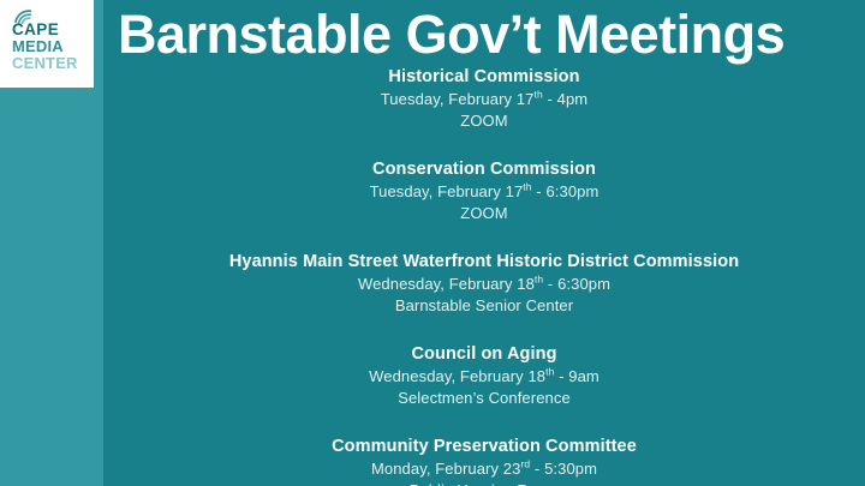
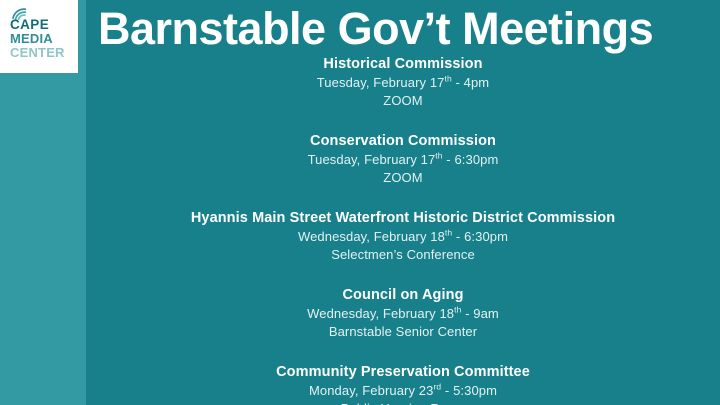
  CAPE
  MEDIA
  CENTER
  Barnstable Gov’t Meetings
  Historical Commission
  Tuesday, February 17th - 4pm
  ZOOM
  Conservation Commission
  Tuesday, February 17th - 6:30pm
  ZOOM
  Hyannis Main Street Waterfront Historic District Commission
  Wednesday, February 18th - 6:30pm
- Barnstable Senior Center
+ Selectmen’s Conference
  Council on Aging
  Wednesday, February 18th - 9am
- Selectmen’s Conference
+ Barnstable Senior Center
  Community Preservation Committee
  Monday, February 23rd - 5:30pm
